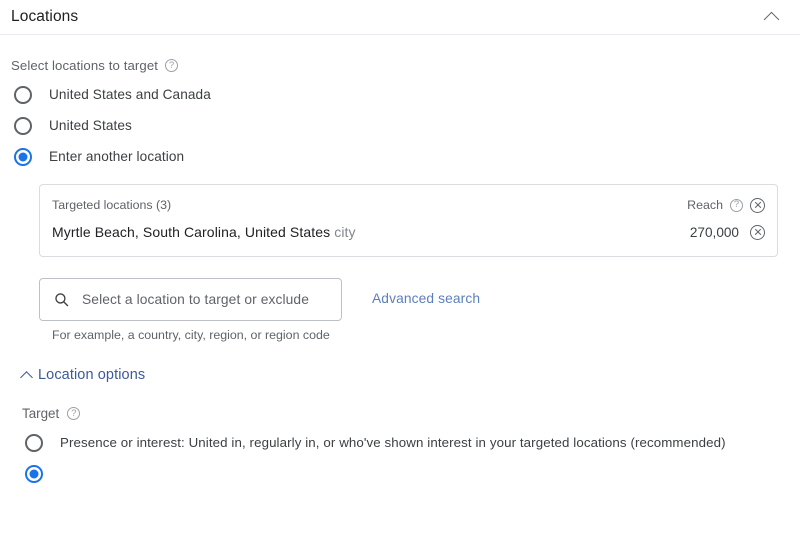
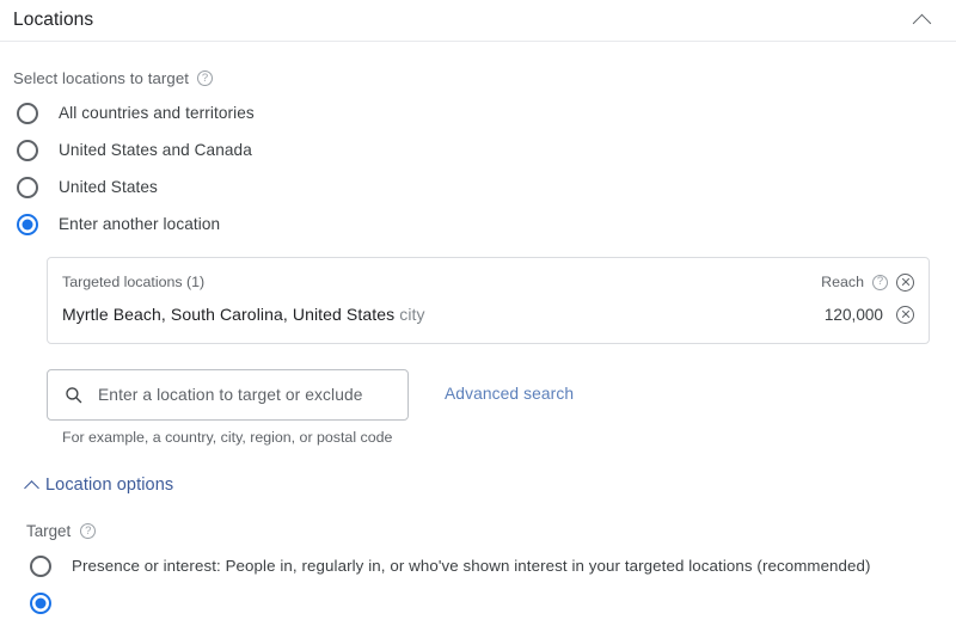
  Locations
  Select locations to target
  ?
+ All countries and territories
  United States and Canada
  United States
  Enter another location
- Targeted locations (3)
+ Targeted locations (1)
  Reach
  ?
  Myrtle Beach, South Carolina, United States city
- 270,000
+ 120,000
- Select a location to target or exclude
+ Enter a location to target or exclude
- For example, a country, city, region, or region code
+ For example, a country, city, region, or postal code
  Advanced search
  Location options
  Target
  ?
- Presence or interest: United in, regularly in, or who've shown interest in your targeted locations (recommended)
+ Presence or interest: People in, regularly in, or who've shown interest in your targeted locations (recommended)
